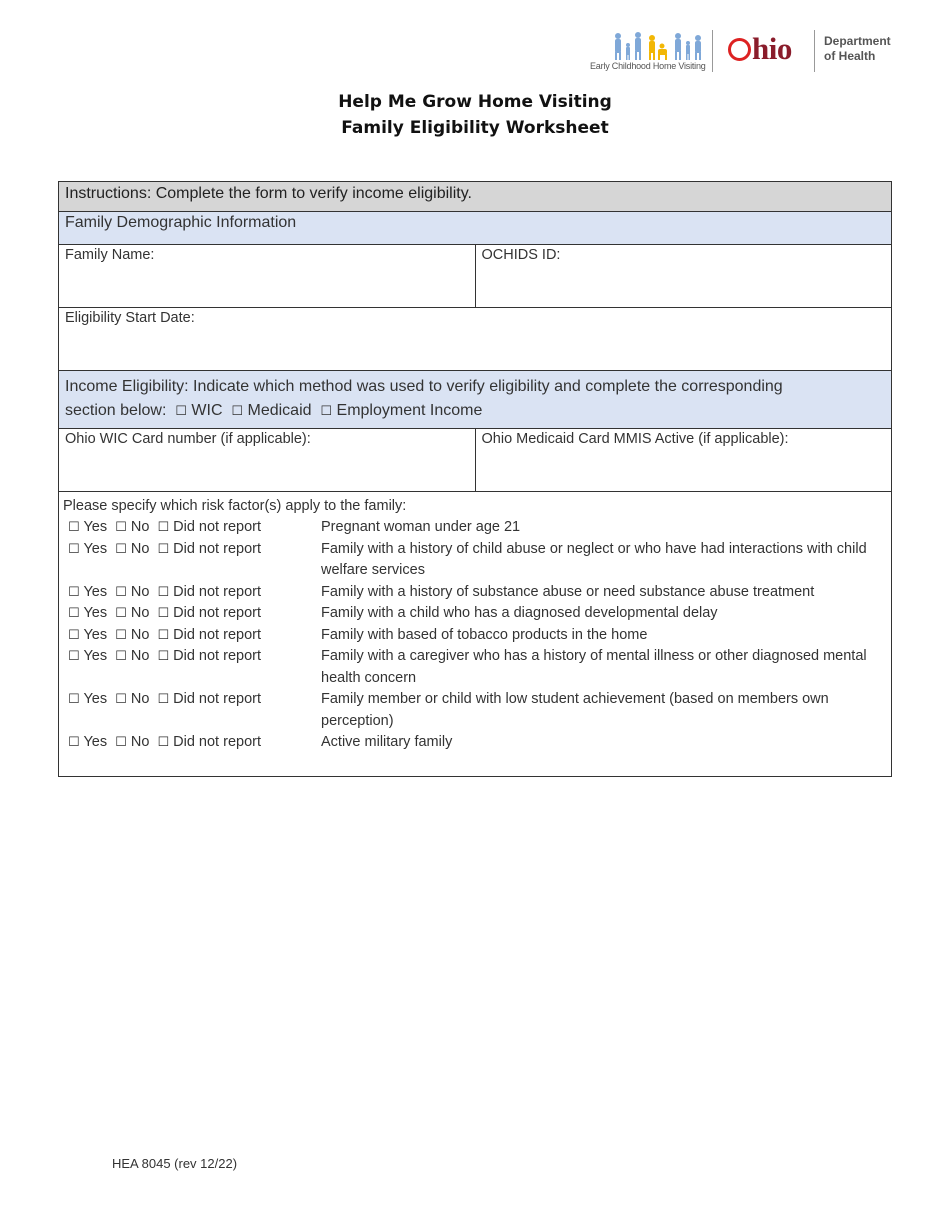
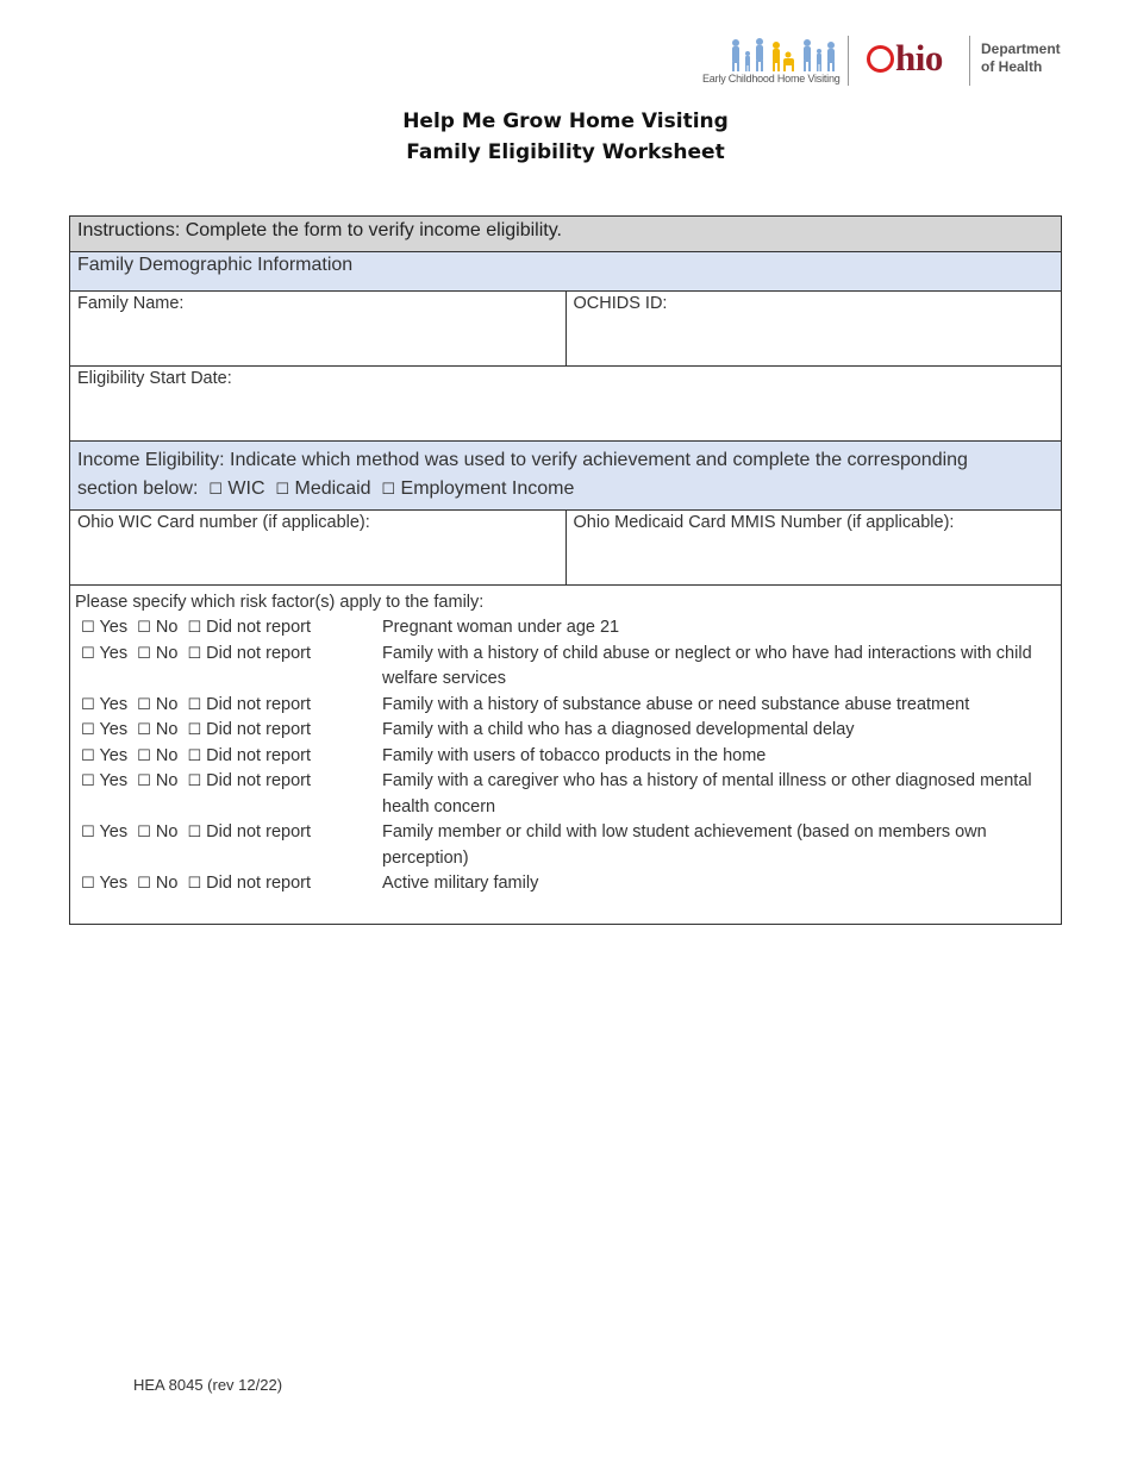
  Early Childhood Home Visiting
  hio
  Department
  of Health
  Help Me Grow Home Visiting
  Family Eligibility Worksheet
  Instructions: Complete the form to verify income eligibility.
  Family Demographic Information
  Family Name:	OCHIDS ID:
  Eligibility Start Date:
- Income Eligibility: Indicate which method was used to verify eligibility and complete the corresponding section below: ☐ WIC ☐ Medicaid ☐ Employment Income
+ Income Eligibility: Indicate which method was used to verify achievement and complete the corresponding section below: ☐ WIC ☐ Medicaid ☐ Employment Income
- Ohio WIC Card number (if applicable):	Ohio Medicaid Card MMIS Active (if applicable):
+ Ohio WIC Card number (if applicable):	Ohio Medicaid Card MMIS Number (if applicable):
- Please specify which risk factor(s) apply to the family: ☐ Yes ☐ No ☐ Did not report Pregnant woman under age 21 ☐ Yes ☐ No ☐ Did not report Family with a history of child abuse or neglect or who have had interactions with child welfare services ☐ Yes ☐ No ☐ Did not report Family with a history of substance abuse or need substance abuse treatment ☐ Yes ☐ No ☐ Did not report Family with a child who has a diagnosed developmental delay ☐ Yes ☐ No ☐ Did not report Family with based of tobacco products in the home ☐ Yes ☐ No ☐ Did not report Family with a caregiver who has a history of mental illness or other diagnosed mental health concern ☐ Yes ☐ No ☐ Did not report Family member or child with low student achievement (based on members own perception) ☐ Yes ☐ No ☐ Did not report Active military family
+ Please specify which risk factor(s) apply to the family: ☐ Yes ☐ No ☐ Did not report Pregnant woman under age 21 ☐ Yes ☐ No ☐ Did not report Family with a history of child abuse or neglect or who have had interactions with child welfare services ☐ Yes ☐ No ☐ Did not report Family with a history of substance abuse or need substance abuse treatment ☐ Yes ☐ No ☐ Did not report Family with a child who has a diagnosed developmental delay ☐ Yes ☐ No ☐ Did not report Family with users of tobacco products in the home ☐ Yes ☐ No ☐ Did not report Family with a caregiver who has a history of mental illness or other diagnosed mental health concern ☐ Yes ☐ No ☐ Did not report Family member or child with low student achievement (based on members own perception) ☐ Yes ☐ No ☐ Did not report Active military family
  HEA 8045 (rev 12/22)
